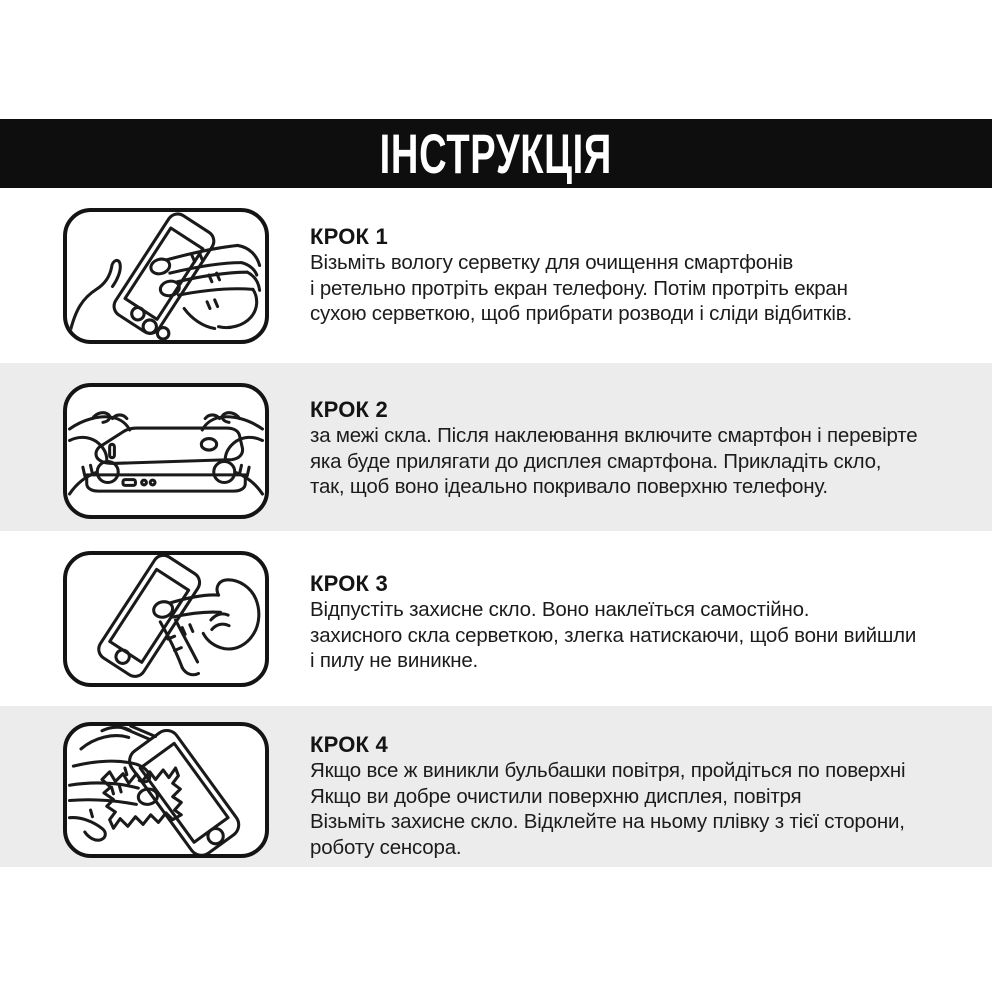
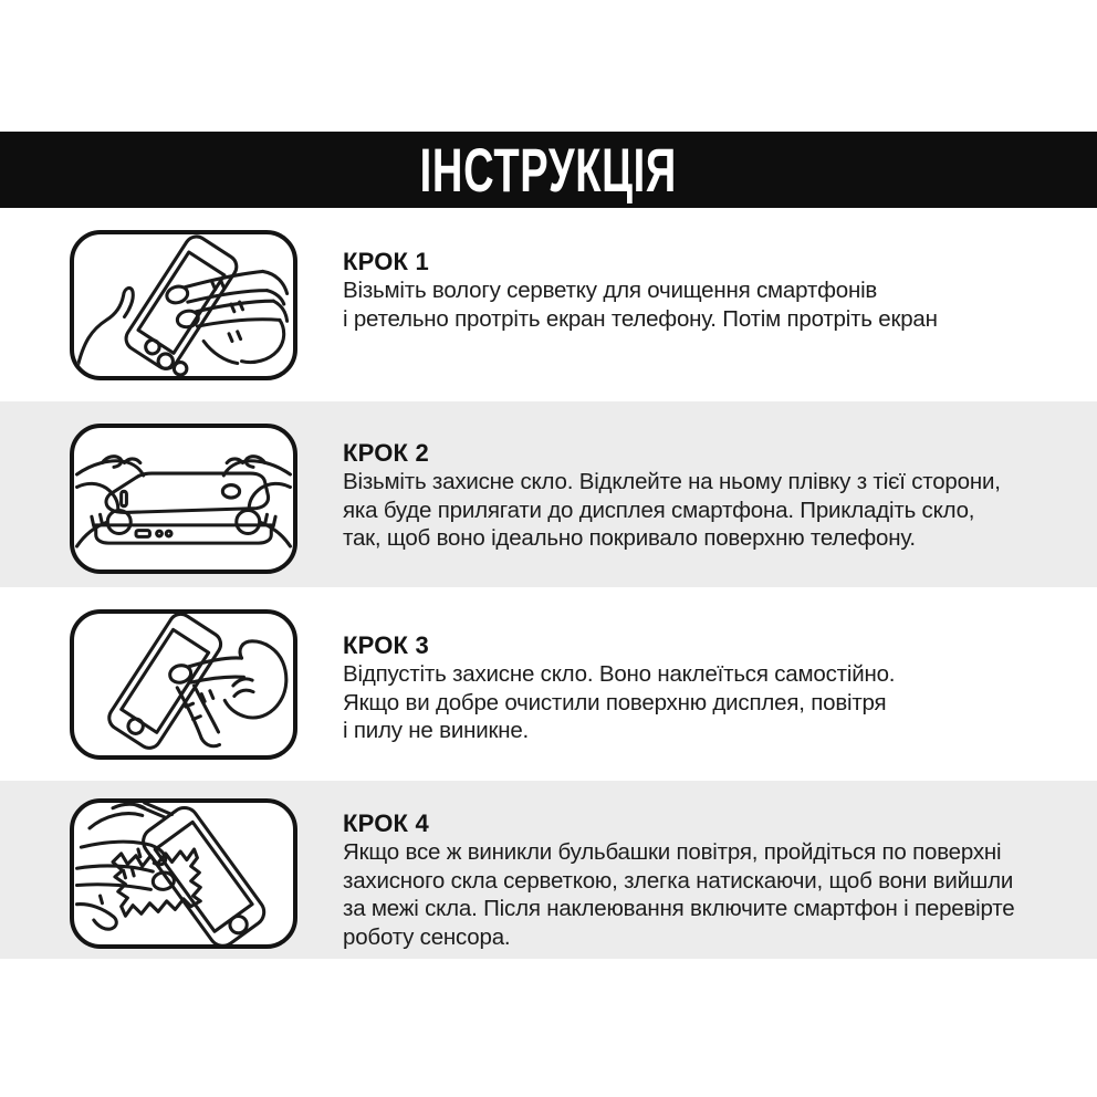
  ІНСТРУКЦІЯ
  КРОК 1
  Візьміть вологу серветку для очищення смартфонів
  і ретельно протріть екран телефону. Потім протріть екран
- сухою серветкою, щоб прибрати розводи і сліди відбитків.
  КРОК 2
- за межі скла. Після наклеювання включите смартфон і перевірте
+ Візьміть захисне скло. Відклейте на ньому плівку з тієї сторони,
  яка буде прилягати до дисплея смартфона. Прикладіть скло,
  так, щоб воно ідеально покривало поверхню телефону.
  КРОК 3
  Відпустіть захисне скло. Воно наклеїться самостійно.
- захисного скла серветкою, злегка натискаючи, щоб вони вийшли
+ Якщо ви добре очистили поверхню дисплея, повітря
  і пилу не виникне.
  КРОК 4
  Якщо все ж виникли бульбашки повітря, пройдіться по поверхні
- Якщо ви добре очистили поверхню дисплея, повітря
+ захисного скла серветкою, злегка натискаючи, щоб вони вийшли
- Візьміть захисне скло. Відклейте на ньому плівку з тієї сторони,
+ за межі скла. Після наклеювання включите смартфон і перевірте
  роботу сенсора.
